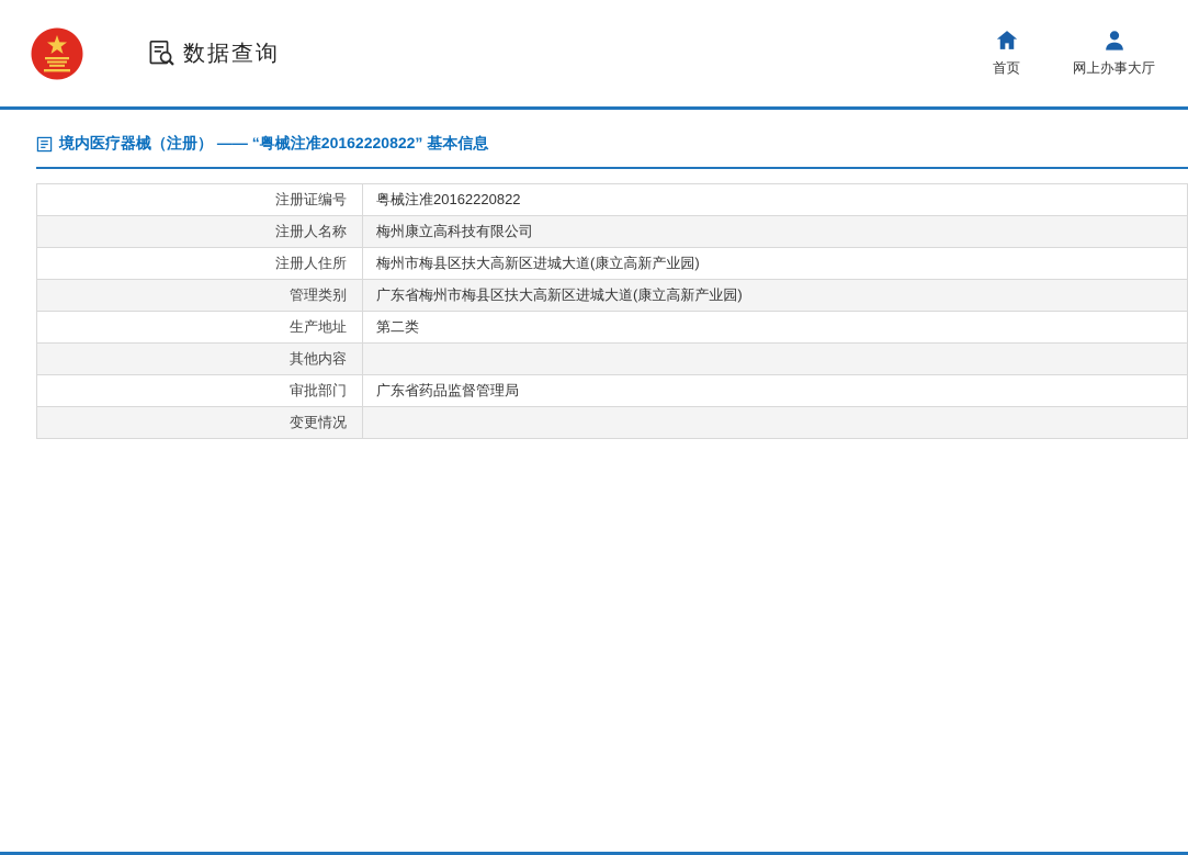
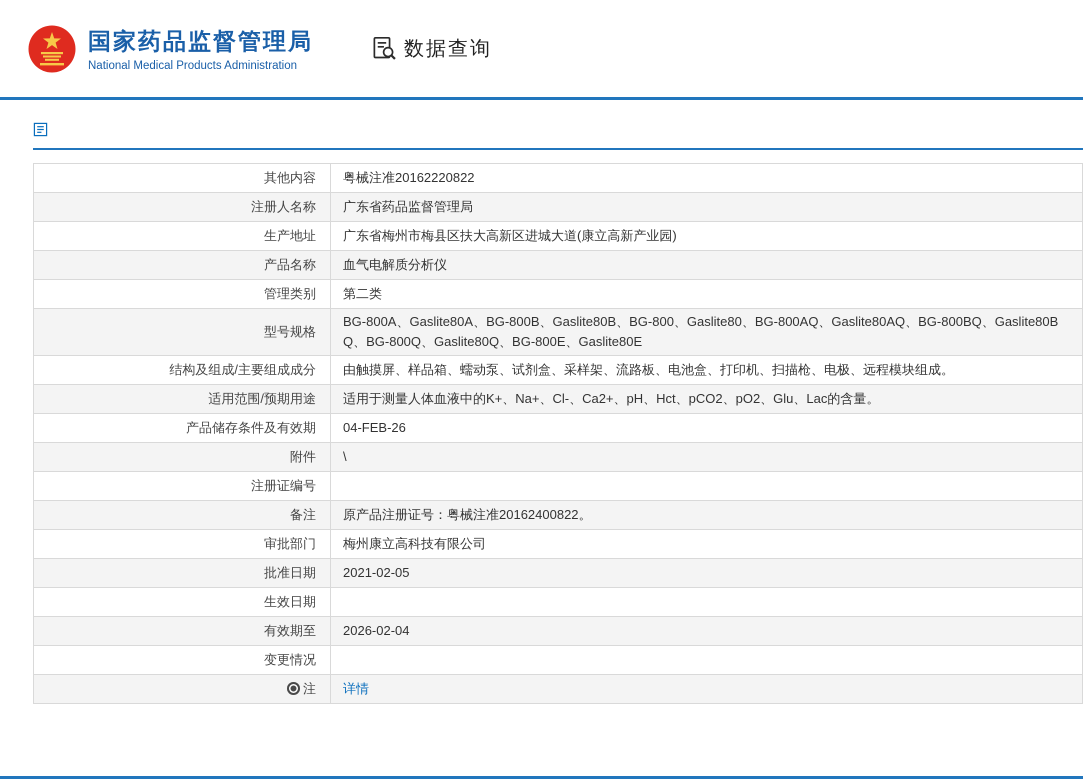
+ 国家药品监督管理局
+ National Medical Products Administration
  数据查询
- 首页
- 网上办事大厅
- 境内医疗器械（注册） —— “粤械注准20162220822” 基本信息
- 注册证编号	粤械注准20162220822
+ 其他内容	粤械注准20162220822
- 注册人名称	梅州康立高科技有限公司
+ 注册人名称	广东省药品监督管理局
- 注册人住所	梅州市梅县区扶大高新区进城大道(康立高新产业园)
- 管理类别	广东省梅州市梅县区扶大高新区进城大道(康立高新产业园)
+ 生产地址	广东省梅州市梅县区扶大高新区进城大道(康立高新产业园)
+ 产品名称	血气电解质分析仪
- 生产地址	第二类
+ 管理类别	第二类
+ 型号规格	BG-800A、Gaslite80A、BG-800B、Gaslite80B、BG-800、Gaslite80、BG-800AQ、Gaslite80AQ、BG-800BQ、Gaslite80BQ、BG-800Q、Gaslite80Q、BG-800E、Gaslite80E
+ 结构及组成/主要组成成分	由触摸屏、样品箱、蠕动泵、试剂盒、采样架、流路板、电池盒、打印机、扫描枪、电极、远程模块组成。
+ 适用范围/预期用途	适用于测量人体血液中的K+、Na+、Cl-、Ca2+、pH、Hct、pCO2、pO2、Glu、Lac的含量。
+ 产品储存条件及有效期	04-FEB-26
+ 附件	\
- 其他内容
+ 注册证编号
+ 备注	原产品注册证号：粤械注准20162400822。
- 审批部门	广东省药品监督管理局
+ 审批部门	梅州康立高科技有限公司
+ 批准日期	2021-02-05
+ 生效日期
+ 有效期至	2026-02-04
  变更情况
+ 注	详情
